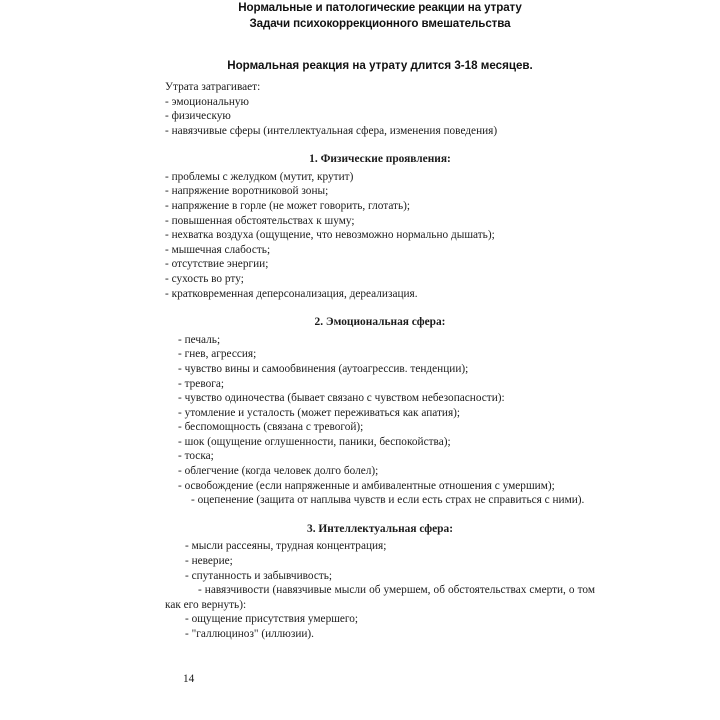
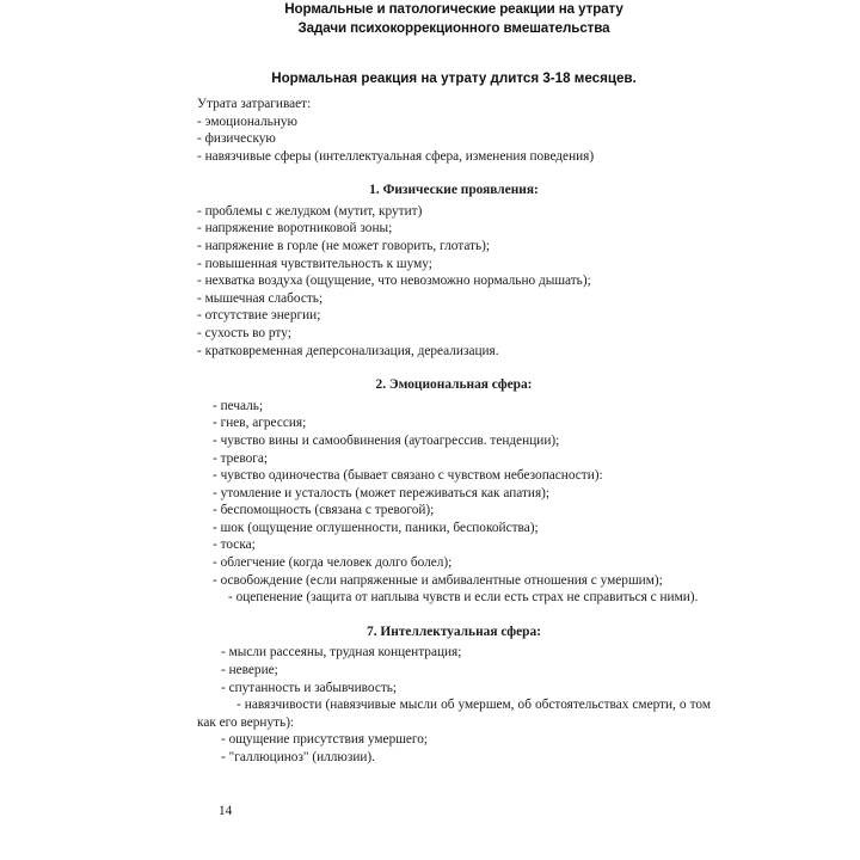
  Нормальные и патологические реакции на утрату
  Задачи психокоррекционного вмешательства
  Нормальная реакция на утрату длится 3-18 месяцев.
  Утрата затрагивает:
  - эмоциональную
  - физическую
  - навязчивые сферы (интеллектуальная сфера, изменения поведения)
  1. Физические проявления:
  - проблемы с желудком (мутит, крутит)
  - напряжение воротниковой зоны;
  - напряжение в горле (не может говорить, глотать);
- - повышенная обстоятельствах к шуму;
+ - повышенная чувствительность к шуму;
  - нехватка воздуха (ощущение, что невозможно нормально дышать);
  - мышечная слабость;
  - отсутствие энергии;
  - сухость во рту;
  - кратковременная деперсонализация, дереализация.
  2. Эмоциональная сфера:
  - печаль;
  - гнев, агрессия;
  - чувство вины и самообвинения (аутоагрессив. тенденции);
  - тревога;
  - чувство одиночества (бывает связано с чувством небезопасности):
  - утомление и усталость (может переживаться как апатия);
  - беспомощность (связана с тревогой);
  - шок (ощущение оглушенности, паники, беспокойства);
  - тоска;
  - облегчение (когда человек долго болел);
  - освобождение (если напряженные и амбивалентные отношения с умершим);
  - оцепенение (защита от наплыва чувств и если есть страх не справиться с ними).
- 3. Интеллектуальная сфера:
+ 7. Интеллектуальная сфера:
  - мысли рассеяны, трудная концентрация;
  - неверие;
  - спутанность и забывчивость;
  - навязчивости (навязчивые мысли об умершем, об обстоятельствах смерти, о том как его вернуть):
  - ощущение присутствия умершего;
  - "галлюциноз" (иллюзии).
  14
